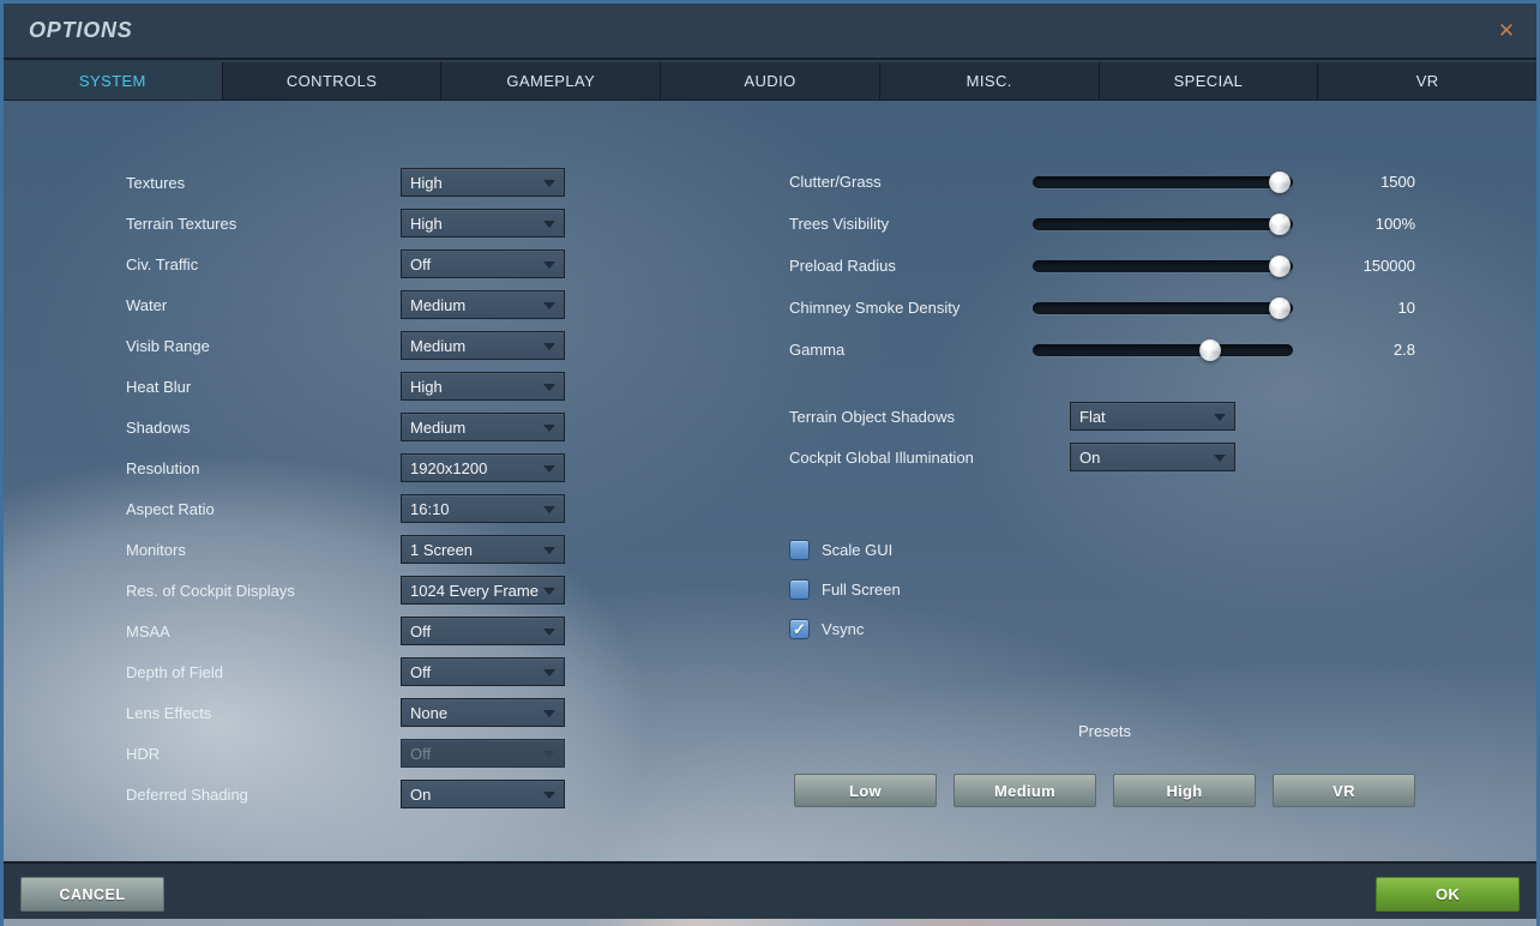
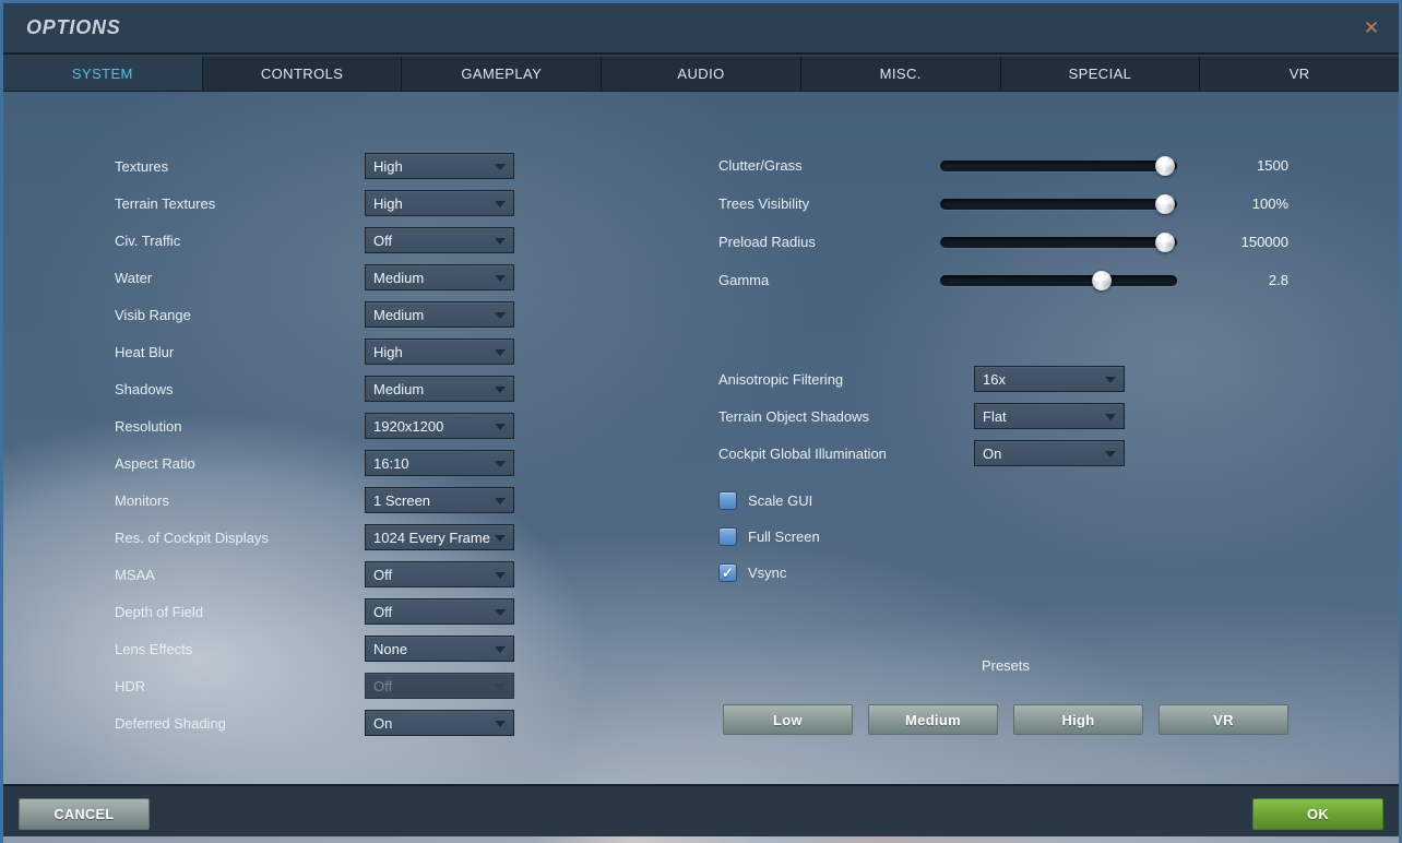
  OPTIONS
  ✕
  SYSTEM
  CONTROLS
  GAMEPLAY
  AUDIO
  MISC.
  SPECIAL
  VR
  Textures
  High
  Terrain Textures
  High
  Civ. Traffic
  Off
  Water
  Medium
  Visib Range
  Medium
  Heat Blur
  High
  Shadows
  Medium
  Resolution
  1920x1200
  Aspect Ratio
  16:10
  Monitors
  1 Screen
  Res. of Cockpit Displays
  1024 Every Frame
  MSAA
  Off
  Depth of Field
  Off
  Lens Effects
  None
  HDR
  Off
  Deferred Shading
  On
  Clutter/Grass
  1500
  Trees Visibility
  100%
  Preload Radius
  150000
- Chimney Smoke Density
- 10
  Gamma
  2.8
+ Anisotropic Filtering
+ 16x
  Terrain Object Shadows
  Flat
  Cockpit Global Illumination
  On
  Scale GUI
  Full Screen
  ✓
  Vsync
  Presets
  Low
  Medium
  High
  VR
  CANCEL
  OK
